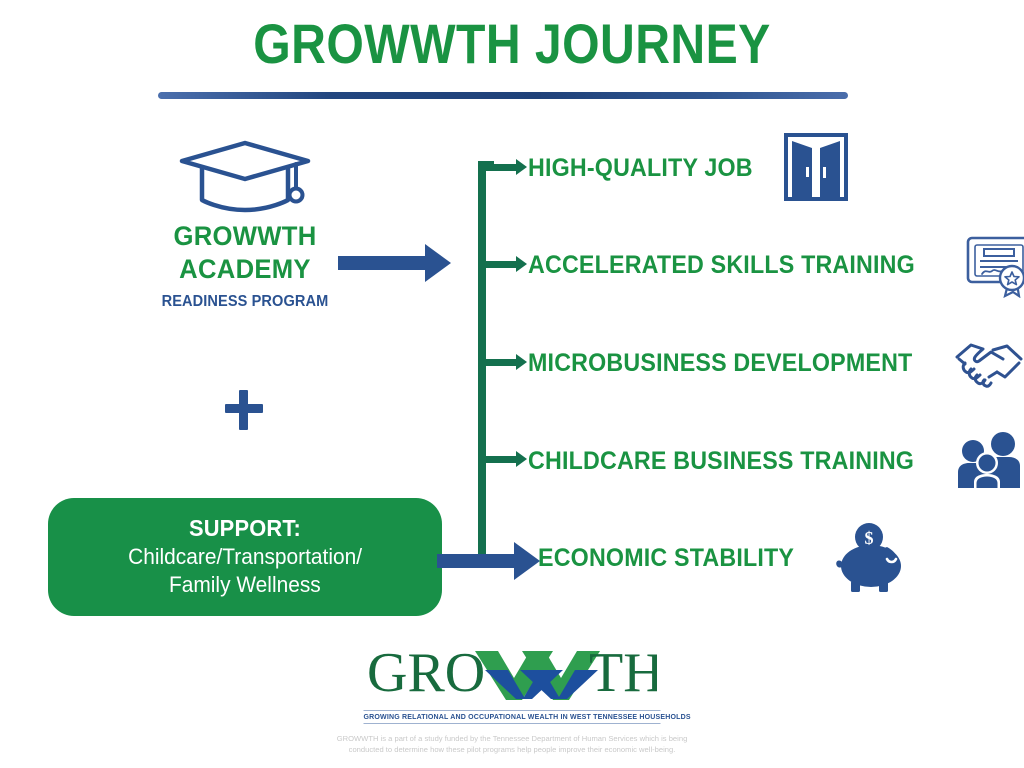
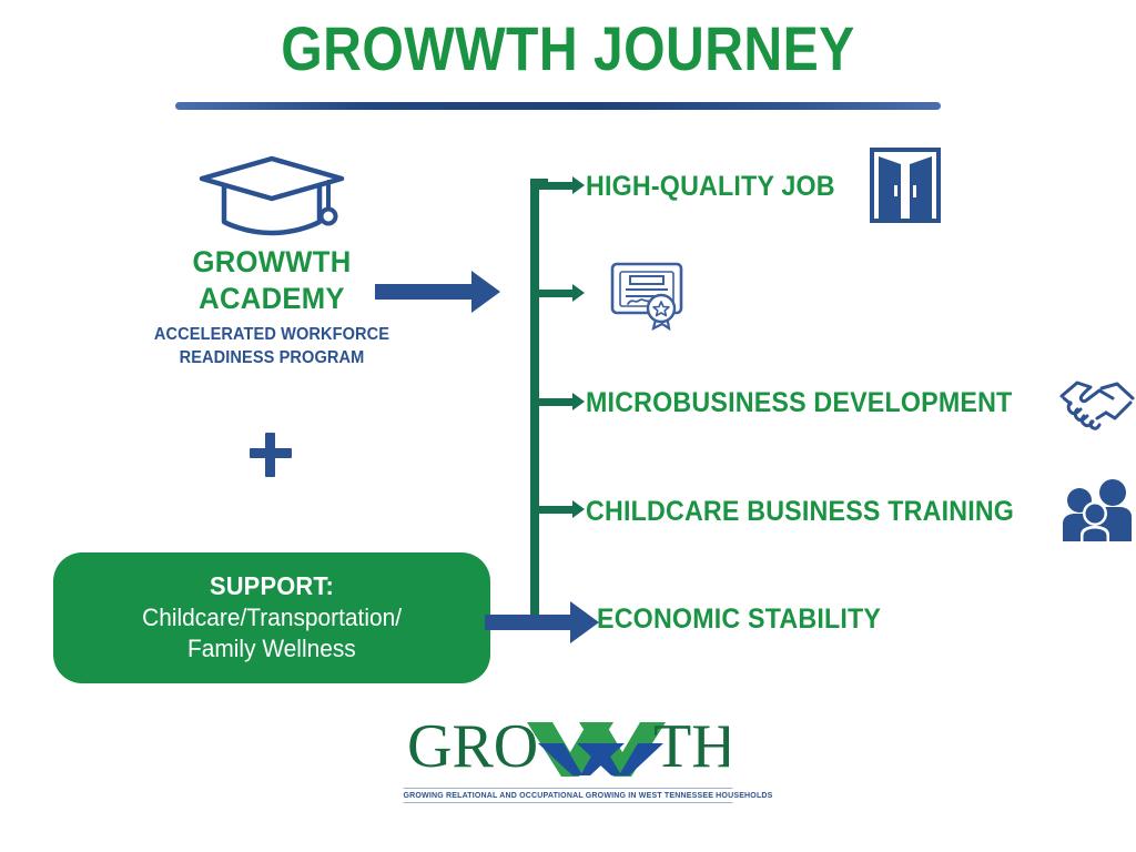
  GROWWTH JOURNEY
  GROWWTH
  ACADEMY
+ ACCELERATED WORKFORCE
  READINESS PROGRAM
  SUPPORT:
  Childcare/Transportation/
  Family Wellness
  HIGH-QUALITY JOB
- ACCELERATED SKILLS TRAINING
  MICROBUSINESS DEVELOPMENT
  CHILDCARE BUSINESS TRAINING
  ECONOMIC STABILITY
- $
  GRO
  TH
- GROWING RELATIONAL AND OCCUPATIONAL WEALTH IN WEST TENNESSEE HOUSEHOLDS
+ GROWING RELATIONAL AND OCCUPATIONAL GROWING IN WEST TENNESSEE HOUSEHOLDS
- GROWWTH is a part of a study funded by the Tennessee Department of Human Services which is being
- conducted to determine how these pilot programs help people improve their economic well-being.
